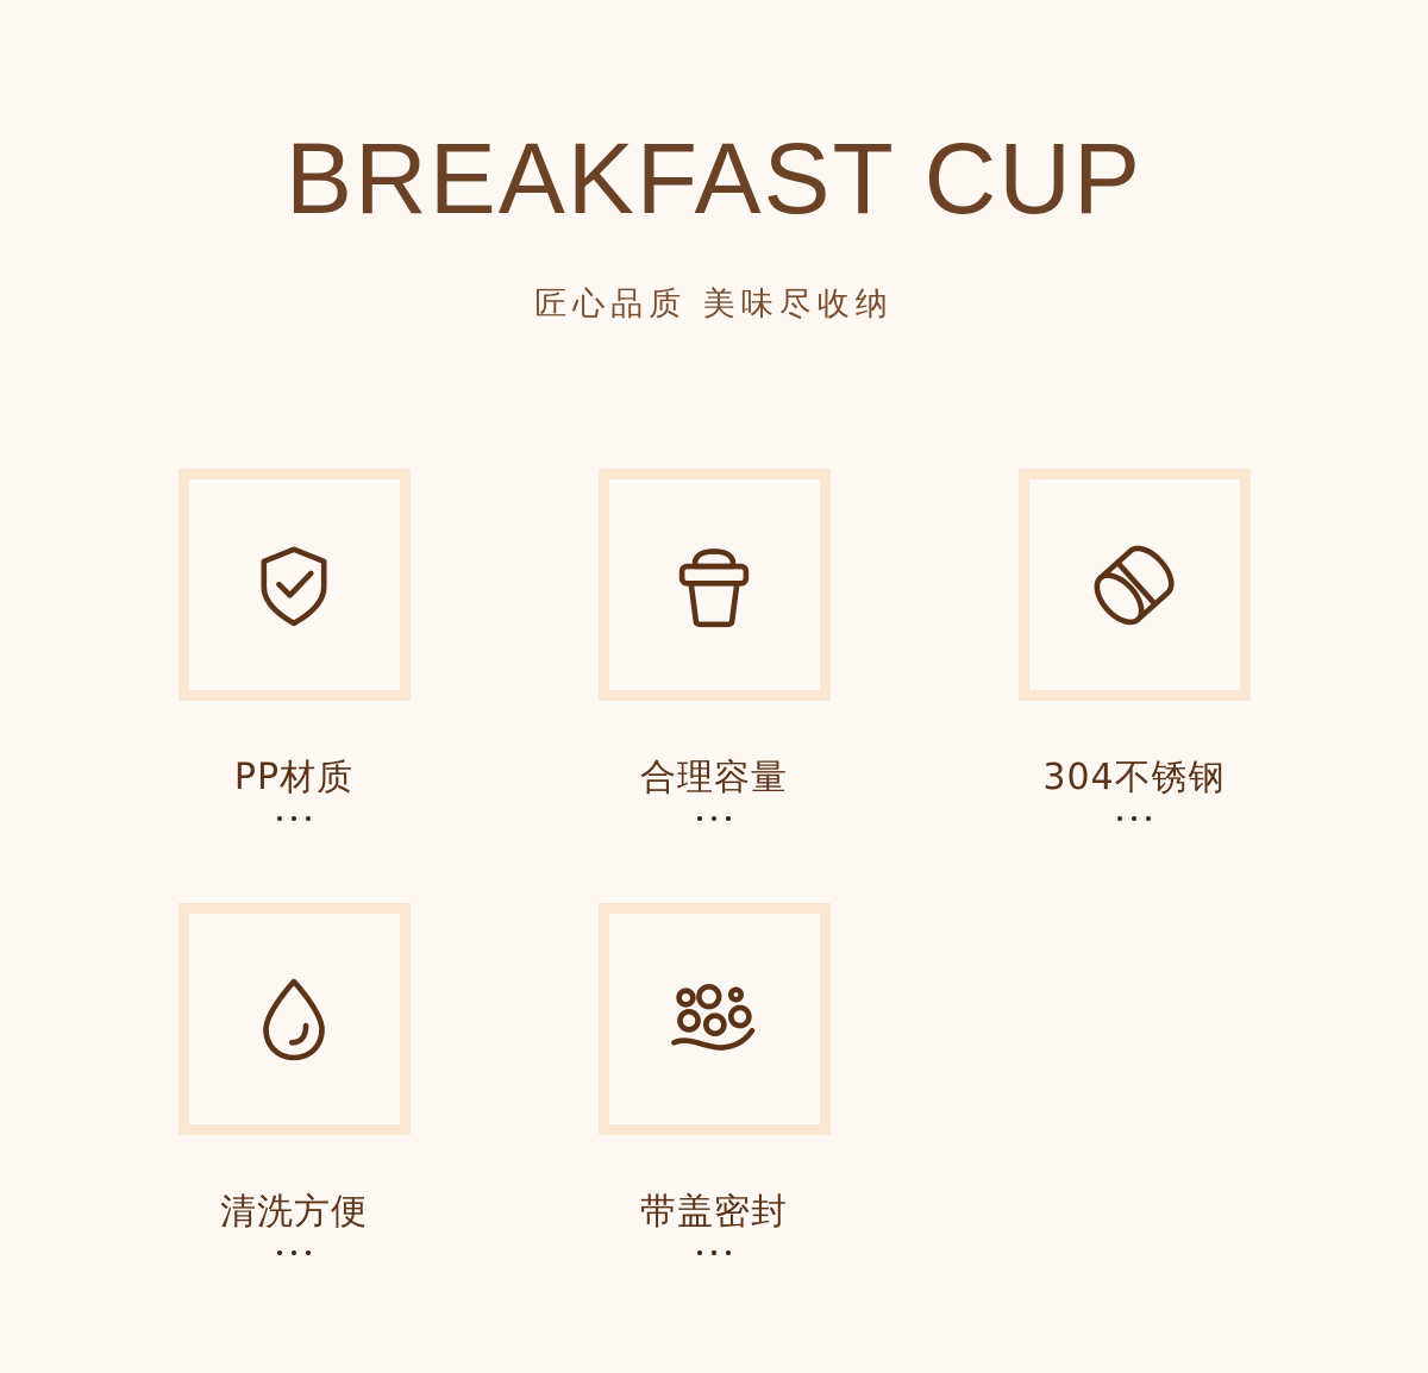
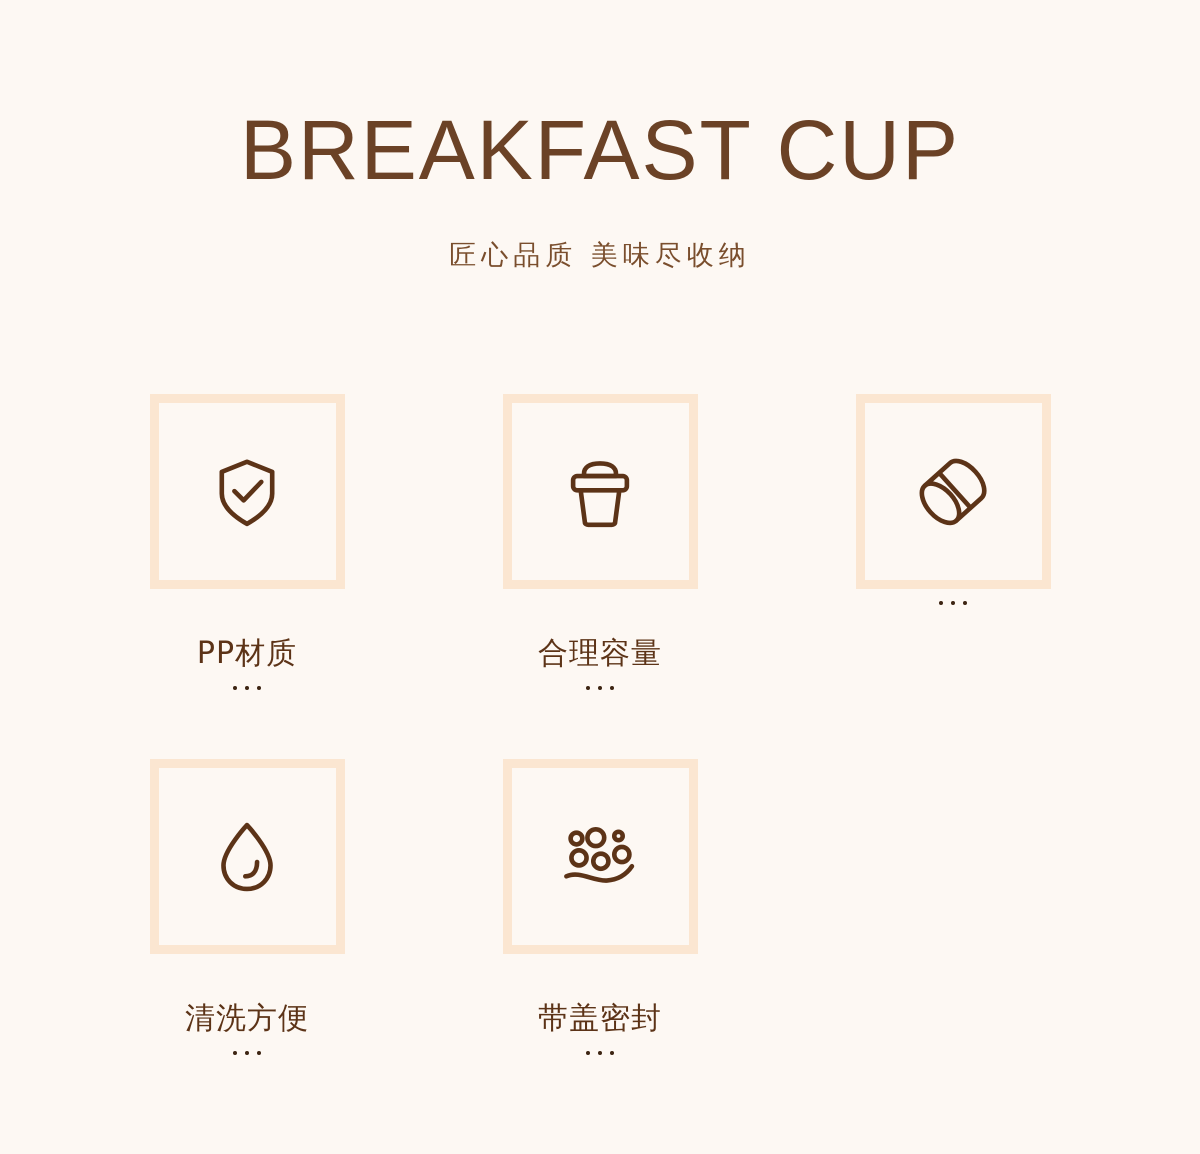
  BREAKFAST CUP
  匠心品质 美味尽收纳
  PP材质
  合理容量
- 304不锈钢
  清洗方便
  带盖密封
